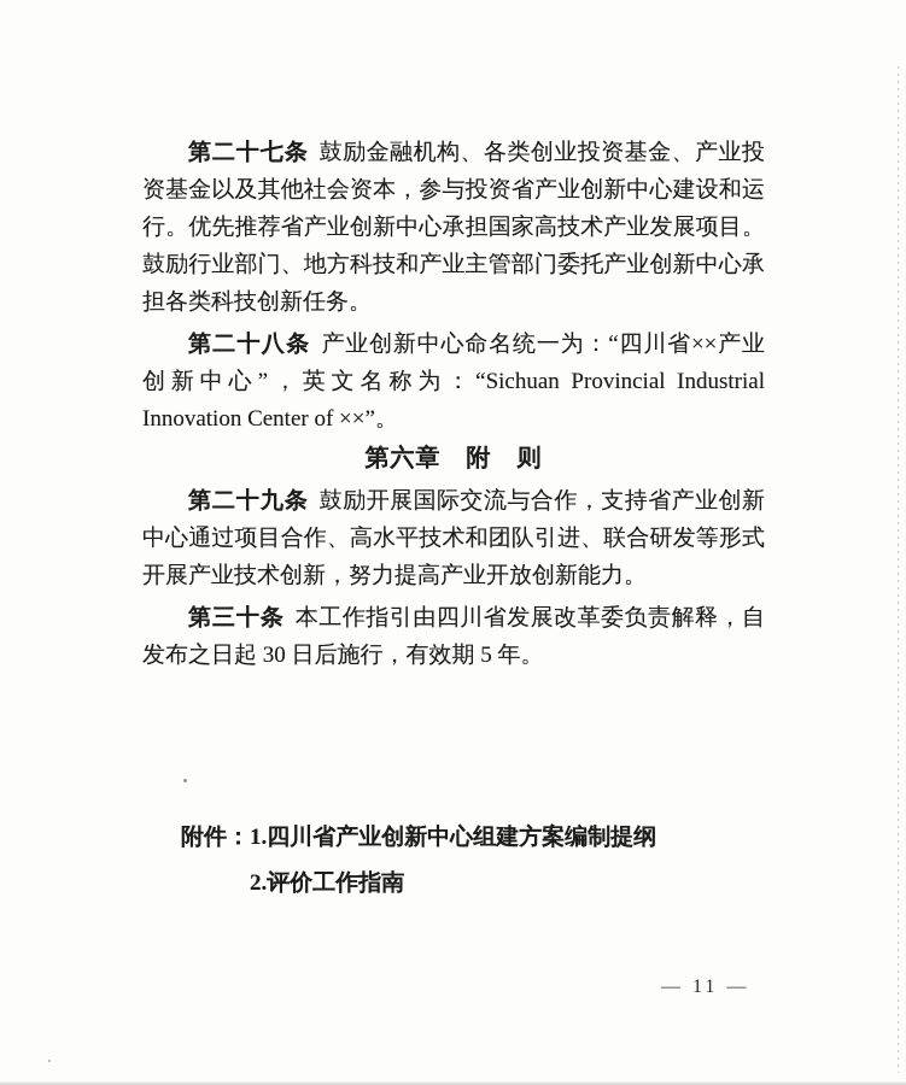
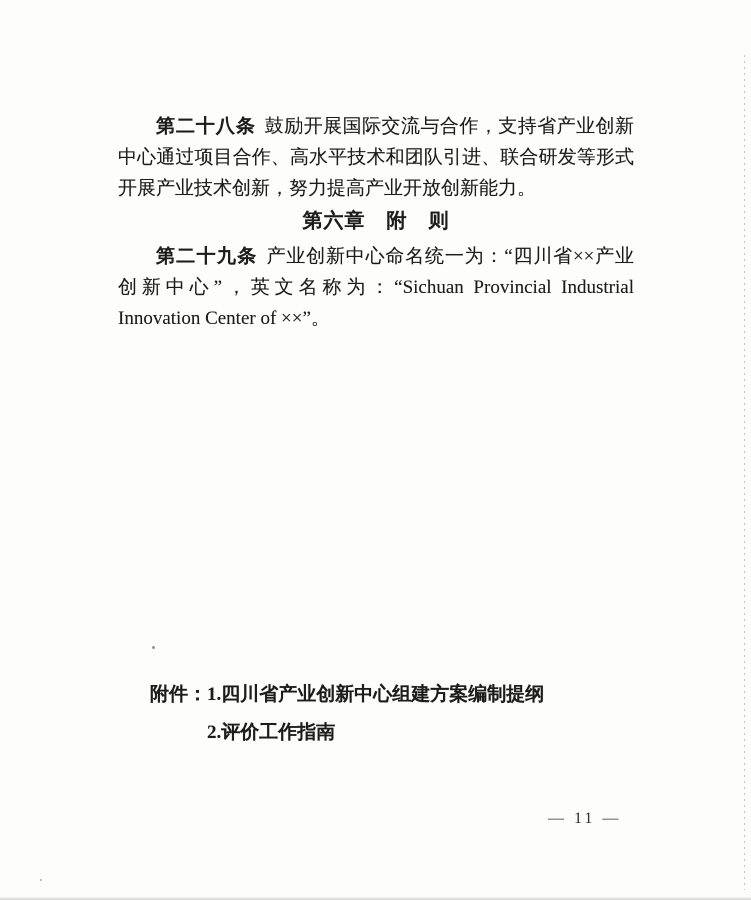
- 第二十七条 鼓励金融机构、各类创业投资基金、产业投资基金以及其他社会资本，参与投资省产业创新中心建设和运行。优先推荐省产业创新中心承担国家高技术产业发展项目。鼓励行业部门、地方科技和产业主管部门委托产业创新中心承担各类科技创新任务。
- 第二十八条 产业创新中心命名统一为：“四川省××产业创新中心”，英文名称为：“Sichuan Provincial Industrial Innovation Center of ××”。
+ 第二十八条 鼓励开展国际交流与合作，支持省产业创新中心通过项目合作、高水平技术和团队引进、联合研发等形式开展产业技术创新，努力提高产业开放创新能力。
  第六章 附 则
- 第二十九条 鼓励开展国际交流与合作，支持省产业创新中心通过项目合作、高水平技术和团队引进、联合研发等形式开展产业技术创新，努力提高产业开放创新能力。
+ 第二十九条 产业创新中心命名统一为：“四川省××产业创新中心”，英文名称为：“Sichuan Provincial Industrial Innovation Center of ××”。
- 第三十条 本工作指引由四川省发展改革委负责解释，自发布之日起 30 日后施行，有效期 5 年。
  附件：
  1.四川省产业创新中心组建方案编制提纲
  2.评价工作指南
  — 11 —
